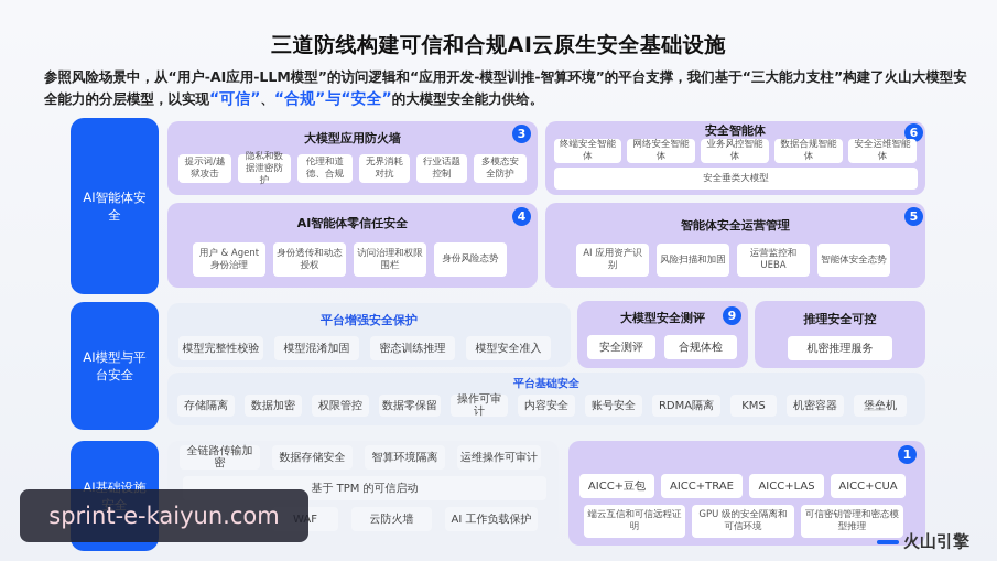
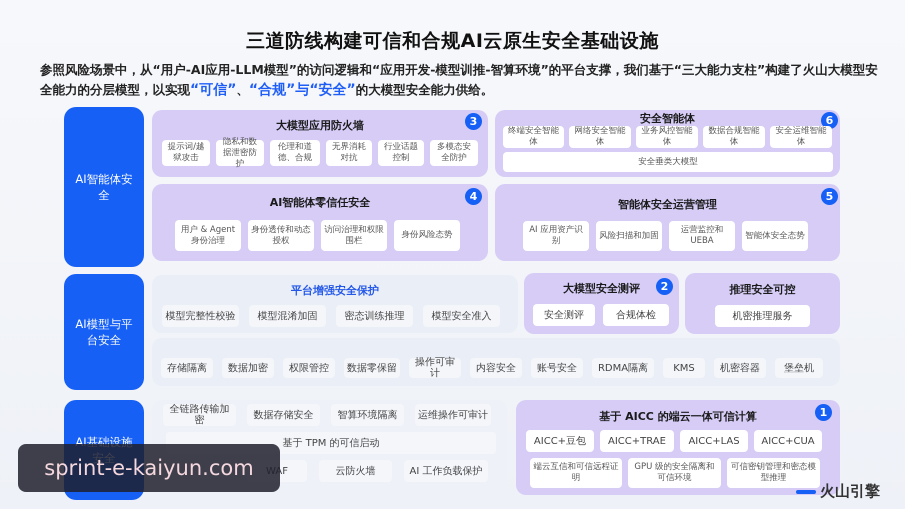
  三道防线构建可信和合规AI云原生安全基础设施
  参照风险场景中，从“用户-AI应用-LLM模型”的访问逻辑和“应用开发-模型训推-智算环境”的平台支撑，我们基于“三大能力支柱”构建了火山大模型安全能力的分层模型，以实现“可信”、“合规”与“安全”的大模型安全能力供给。
  AI智能体安全
  AI模型与平台安全
  AI基础设施安全
  大模型应用防火墙
  3
  提示词/越狱攻击
  隐私和数据泄密防护
  伦理和道德、合规
  无界消耗对抗
  行业话题控制
  多模态安全防护
  安全智能体
  6
  终端安全智能体
  网络安全智能体
  业务风控智能体
  数据合规智能体
  安全运维智能体
  安全垂类大模型
  AI智能体零信任安全
  4
  用户 & Agent身份治理
  身份透传和动态授权
  访问治理和权限围栏
  身份风险态势
  智能体安全运营管理
  5
  AI 应用资产识别
  风险扫描和加固
  运营监控和 UEBA
  智能体安全态势
  平台增强安全保护
  模型完整性校验
  模型混淆加固
  密态训练推理
  模型安全准入
  大模型安全测评
- 9
+ 2
  安全测评
  合规体检
  推理安全可控
  机密推理服务
- 平台基础安全
  存储隔离
  数据加密
  权限管控
  数据零保留
  操作可审计
  内容安全
  账号安全
  RDMA隔离
  KMS
  机密容器
  堡垒机
  全链路传输加密
  数据存储安全
  智算环境隔离
  运维操作可审计
  基于 TPM 的可信启动
  WAF
  云防火墙
  AI 工作负载保护
+ 基于 AICC 的端云一体可信计算
  1
  AICC+豆包
  AICC+TRAE
  AICC+LAS
  AICC+CUA
  端云互信和可信远程证明
  GPU 级的安全隔离和可信环境
  可信密钥管理和密态模型推理
  火山引擎
  sprint-e-kaiyun.com
